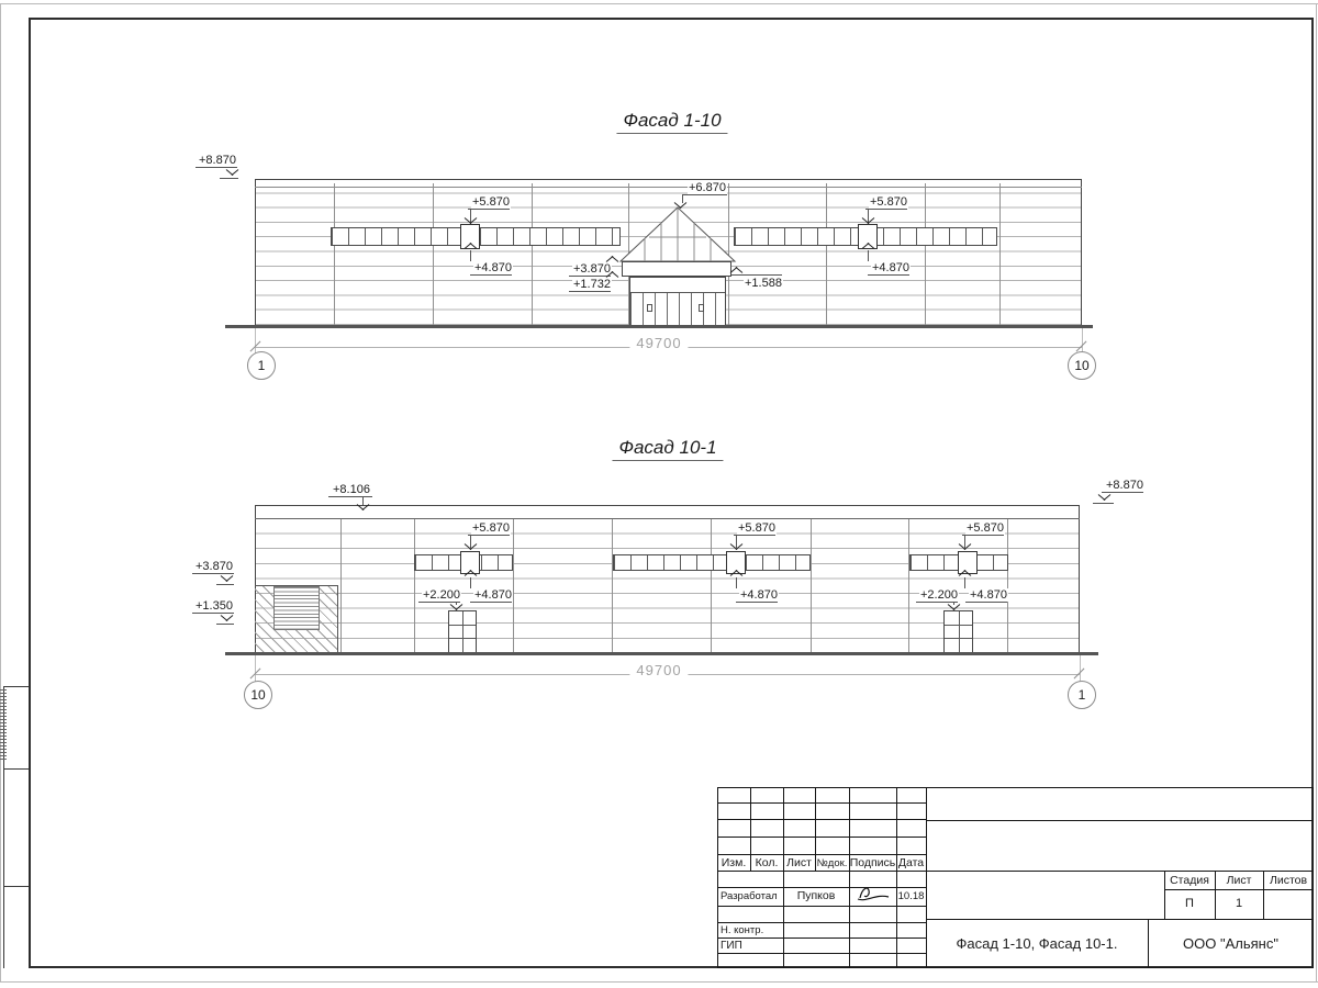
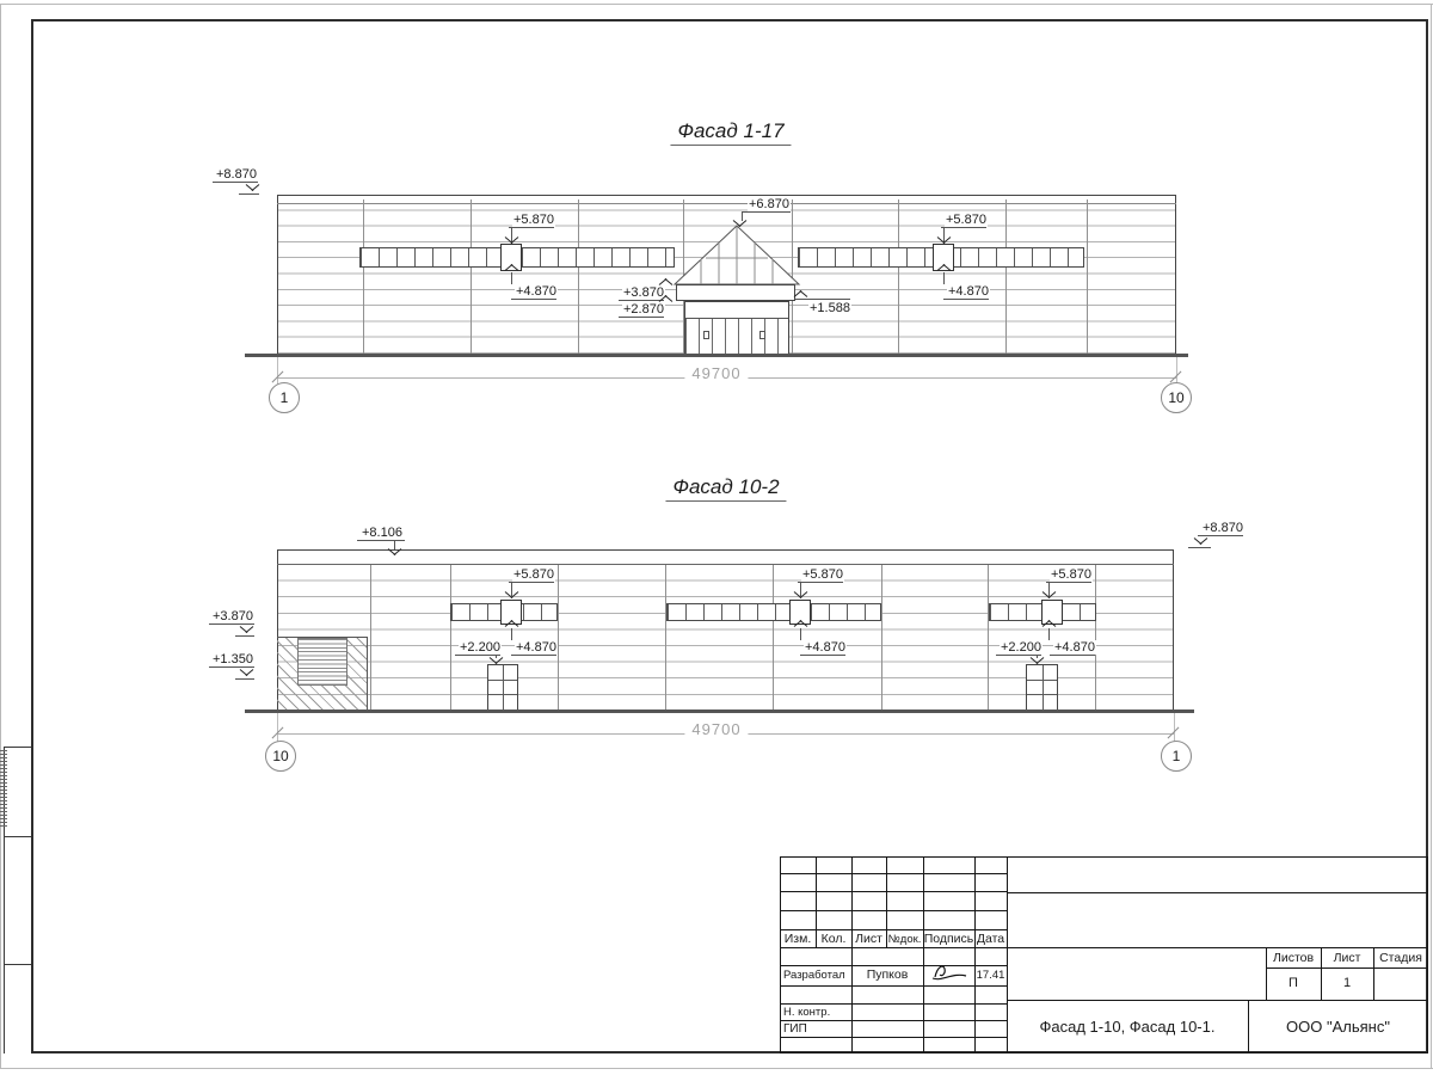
- Фасад 1-10
+ Фасад 1-17
  49700
  1
  10
  +8.870
  +5.870
  +4.870
  +6.870
  +5.870
  +4.870
  +3.870
- +1.732
+ +2.870
  +1.588
- Фасад 10-1
+ Фасад 10-2
  49700
  10
  1
  +8.106
  +8.870
  +3.870
  +1.350
  +5.870
  +4.870
  +2.200
  +5.870
  +4.870
  +5.870
  +4.870
  +2.200
  Изм.
  Кол.
  Лист
  №док.
  Подпись
  Дата
  Разработал
  Пупков
- 10.18
+ 17.41
  Н. контр.
  ГИП
- Стадия
+ Листов
  Лист
- Листов
+ Стадия
  П
  1
  Фасад 1-10, Фасад 10-1.
  ООО "Альянс"
